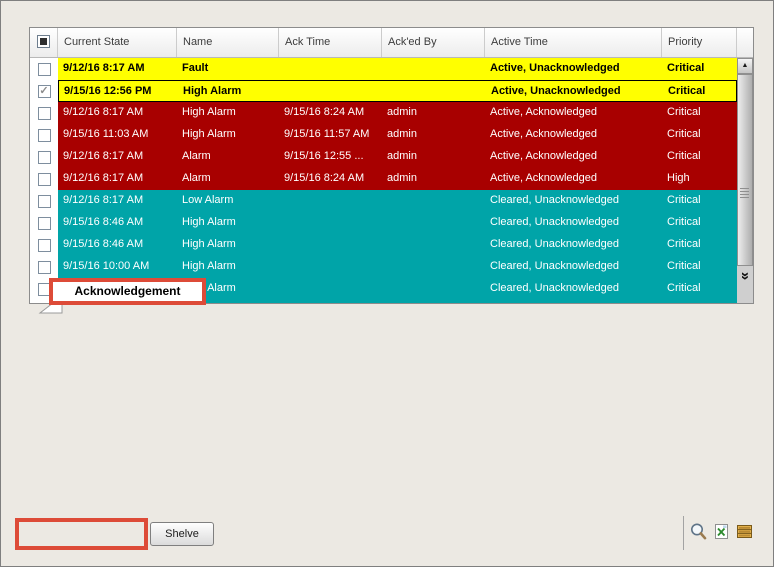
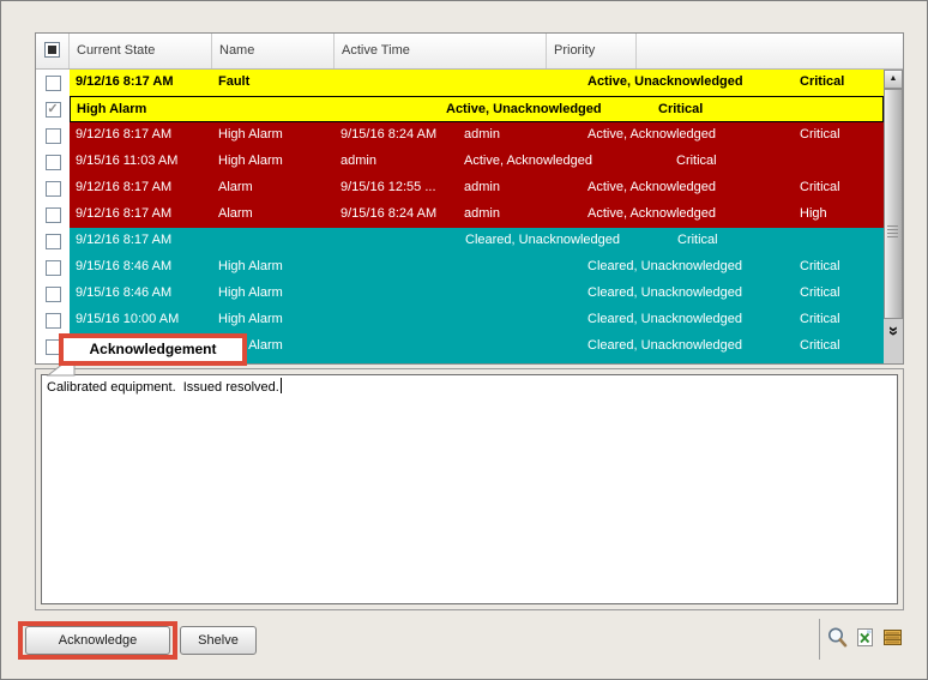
  Current State
  Name
- Ack Time
- Ack'ed By
  Active Time
  Priority
  9/12/16 8:17 AM
  Fault
  Active, Unacknowledged
  Critical
  ✓
- 9/15/16 12:56 PM
  High Alarm
  Active, Unacknowledged
  Critical
  9/12/16 8:17 AM
  High Alarm
  9/15/16 8:24 AM
  admin
  Active, Acknowledged
  Critical
  9/15/16 11:03 AM
  High Alarm
- 9/15/16 11:57 AM
  admin
  Active, Acknowledged
  Critical
  9/12/16 8:17 AM
  Alarm
  9/15/16 12:55 ...
  admin
  Active, Acknowledged
  Critical
  9/12/16 8:17 AM
  Alarm
  9/15/16 8:24 AM
  admin
  Active, Acknowledged
  High
  9/12/16 8:17 AM
- Low Alarm
  Cleared, Unacknowledged
  Critical
  9/15/16 8:46 AM
  High Alarm
  Cleared, Unacknowledged
  Critical
  9/15/16 8:46 AM
  High Alarm
  Cleared, Unacknowledged
  Critical
  9/15/16 10:00 AM
  High Alarm
  Cleared, Unacknowledged
  Critical
  Cleared, Unacknowledged
  Critical
  Acknowledgement
+ Calibrated equipment. Issued resolved.
+ Acknowledge
  Shelve
